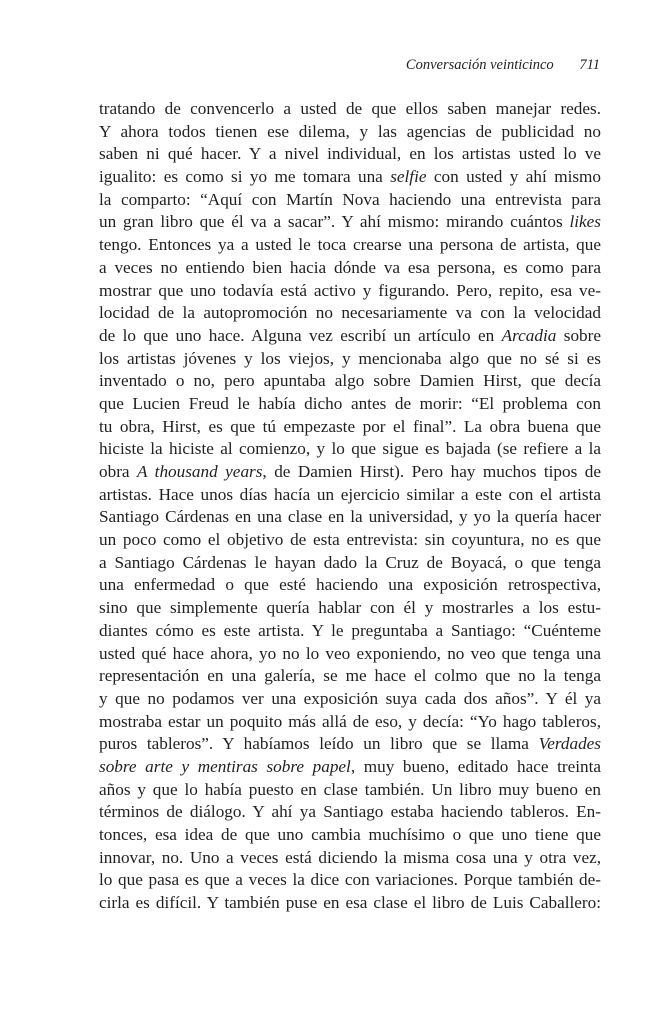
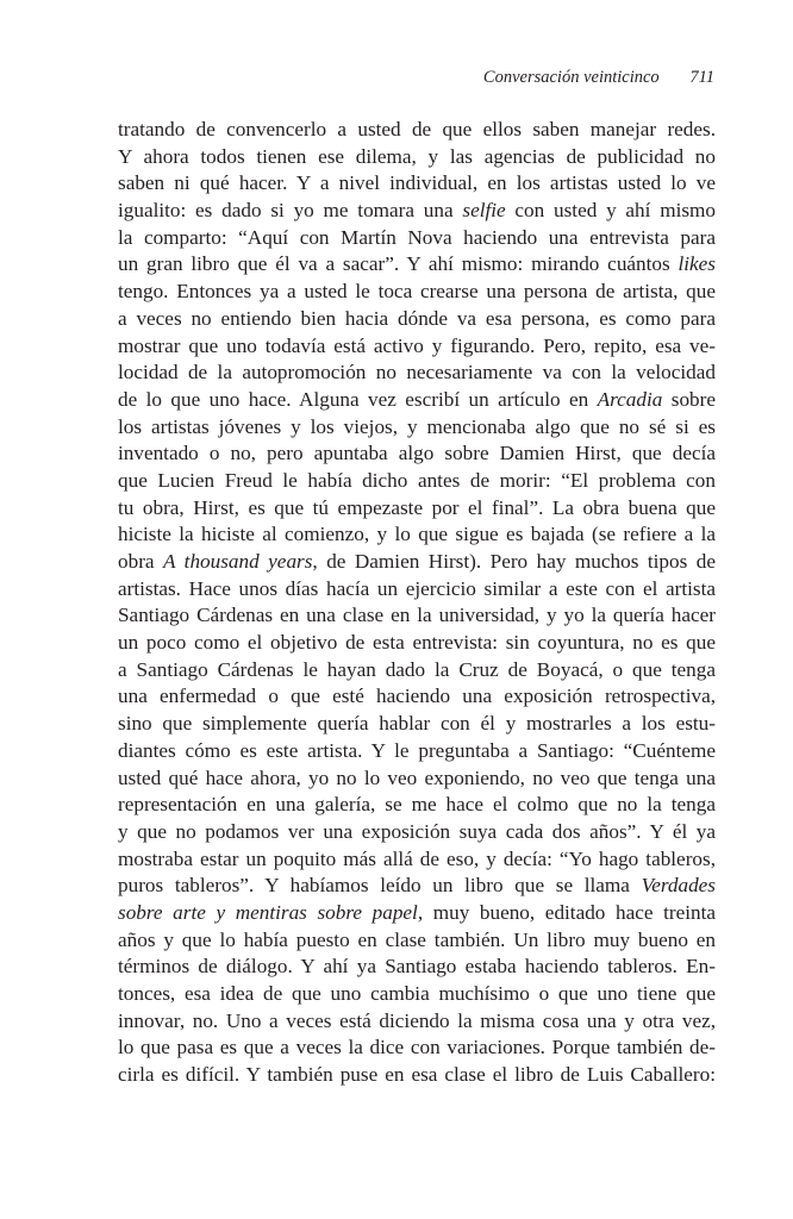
  Conversación veinticinco 711
  tratando de convencerlo a usted de que ellos saben manejar redes.
  Y ahora todos tienen ese dilema, y las agencias de publicidad no
  saben ni qué hacer. Y a nivel individual, en los artistas usted lo ve
- igualito: es como si yo me tomara una selfie con usted y ahí mismo
+ igualito: es dado si yo me tomara una selfie con usted y ahí mismo
  la comparto: “Aquí con Martín Nova haciendo una entrevista para
  un gran libro que él va a sacar”. Y ahí mismo: mirando cuántos likes
  tengo. Entonces ya a usted le toca crearse una persona de artista, que
  a veces no entiendo bien hacia dónde va esa persona, es como para
  mostrar que uno todavía está activo y figurando. Pero, repito, esa ve-
  locidad de la autopromoción no necesariamente va con la velocidad
  de lo que uno hace. Alguna vez escribí un artículo en Arcadia sobre
  los artistas jóvenes y los viejos, y mencionaba algo que no sé si es
  inventado o no, pero apuntaba algo sobre Damien Hirst, que decía
  que Lucien Freud le había dicho antes de morir: “El problema con
  tu obra, Hirst, es que tú empezaste por el final”. La obra buena que
  hiciste la hiciste al comienzo, y lo que sigue es bajada (se refiere a la
  obra A thousand years, de Damien Hirst). Pero hay muchos tipos de
  artistas. Hace unos días hacía un ejercicio similar a este con el artista
  Santiago Cárdenas en una clase en la universidad, y yo la quería hacer
  un poco como el objetivo de esta entrevista: sin coyuntura, no es que
  a Santiago Cárdenas le hayan dado la Cruz de Boyacá, o que tenga
  una enfermedad o que esté haciendo una exposición retrospectiva,
  sino que simplemente quería hablar con él y mostrarles a los estu-
  diantes cómo es este artista. Y le preguntaba a Santiago: “Cuénteme
  usted qué hace ahora, yo no lo veo exponiendo, no veo que tenga una
  representación en una galería, se me hace el colmo que no la tenga
  y que no podamos ver una exposición suya cada dos años”. Y él ya
  mostraba estar un poquito más allá de eso, y decía: “Yo hago tableros,
  puros tableros”. Y habíamos leído un libro que se llama Verdades
  sobre arte y mentiras sobre papel, muy bueno, editado hace treinta
  años y que lo había puesto en clase también. Un libro muy bueno en
  términos de diálogo. Y ahí ya Santiago estaba haciendo tableros. En-
  tonces, esa idea de que uno cambia muchísimo o que uno tiene que
  innovar, no. Uno a veces está diciendo la misma cosa una y otra vez,
  lo que pasa es que a veces la dice con variaciones. Porque también de-
  cirla es difícil. Y también puse en esa clase el libro de Luis Caballero:
